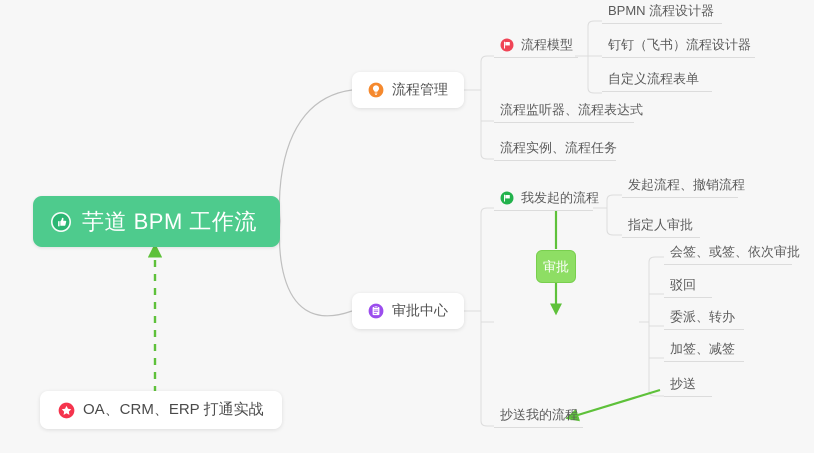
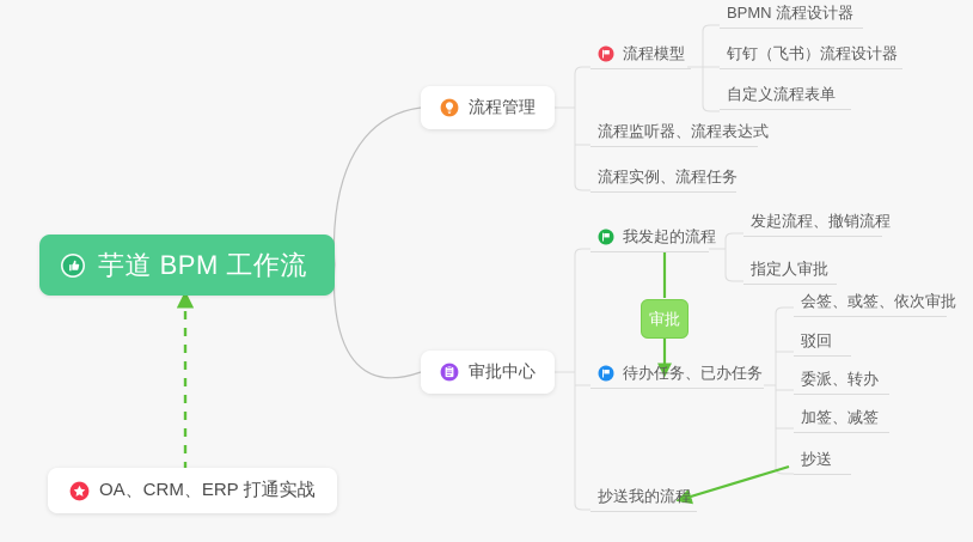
  芋道 BPM 工作流
  流程管理
  流程模型
  流程监听器、流程表达式
  流程实例、流程任务
  BPMN 流程设计器
  钉钉（飞书）流程设计器
  自定义流程表单
  审批中心
  我发起的流程
+ 待办任务、已办任务
  抄送我的流程
  发起流程、撤销流程
  指定人审批
  会签、或签、依次审批
  驳回
  委派、转办
  加签、减签
  抄送
  审批
  OA、CRM、ERP 打通实战
